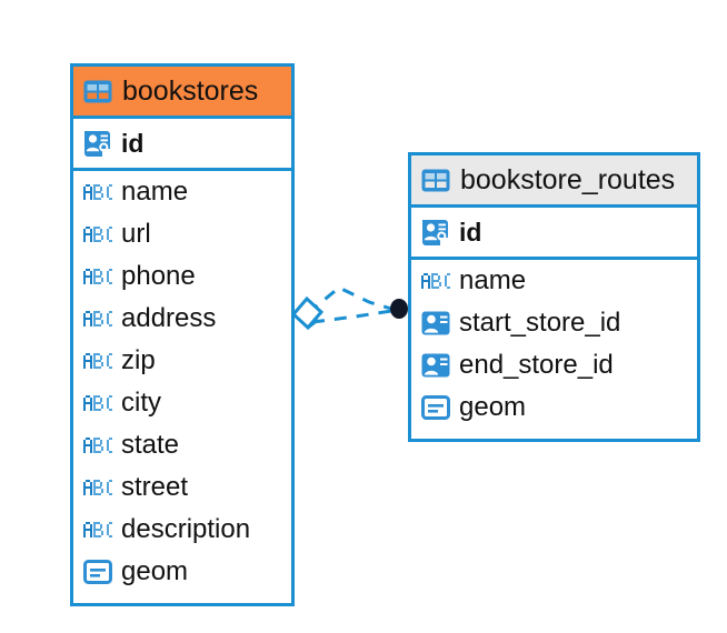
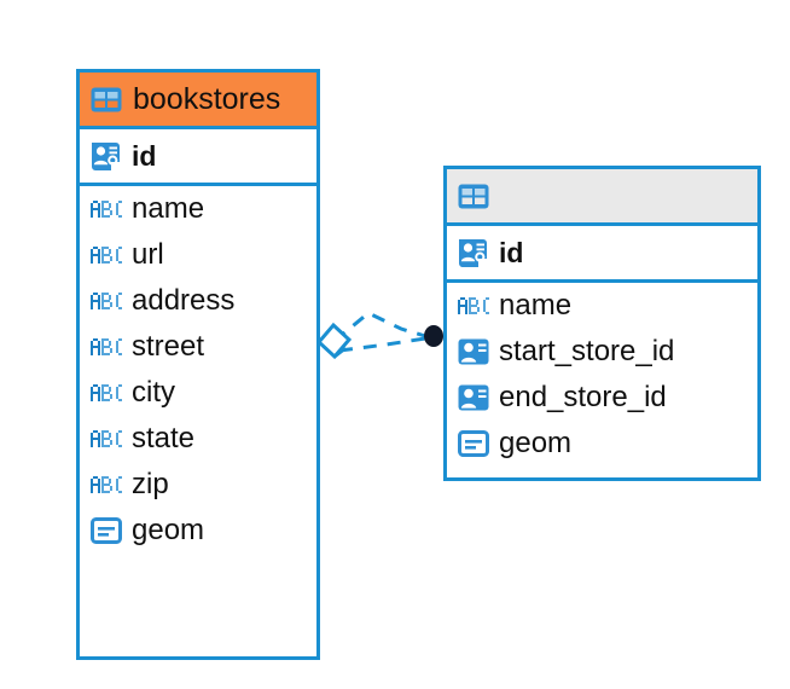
  bookstores
  id
  name
  url
- phone
  address
- zip
+ street
  city
  state
- street
+ zip
- description
  geom
- bookstore_routes
  id
  name
  start_store_id
  end_store_id
  geom
